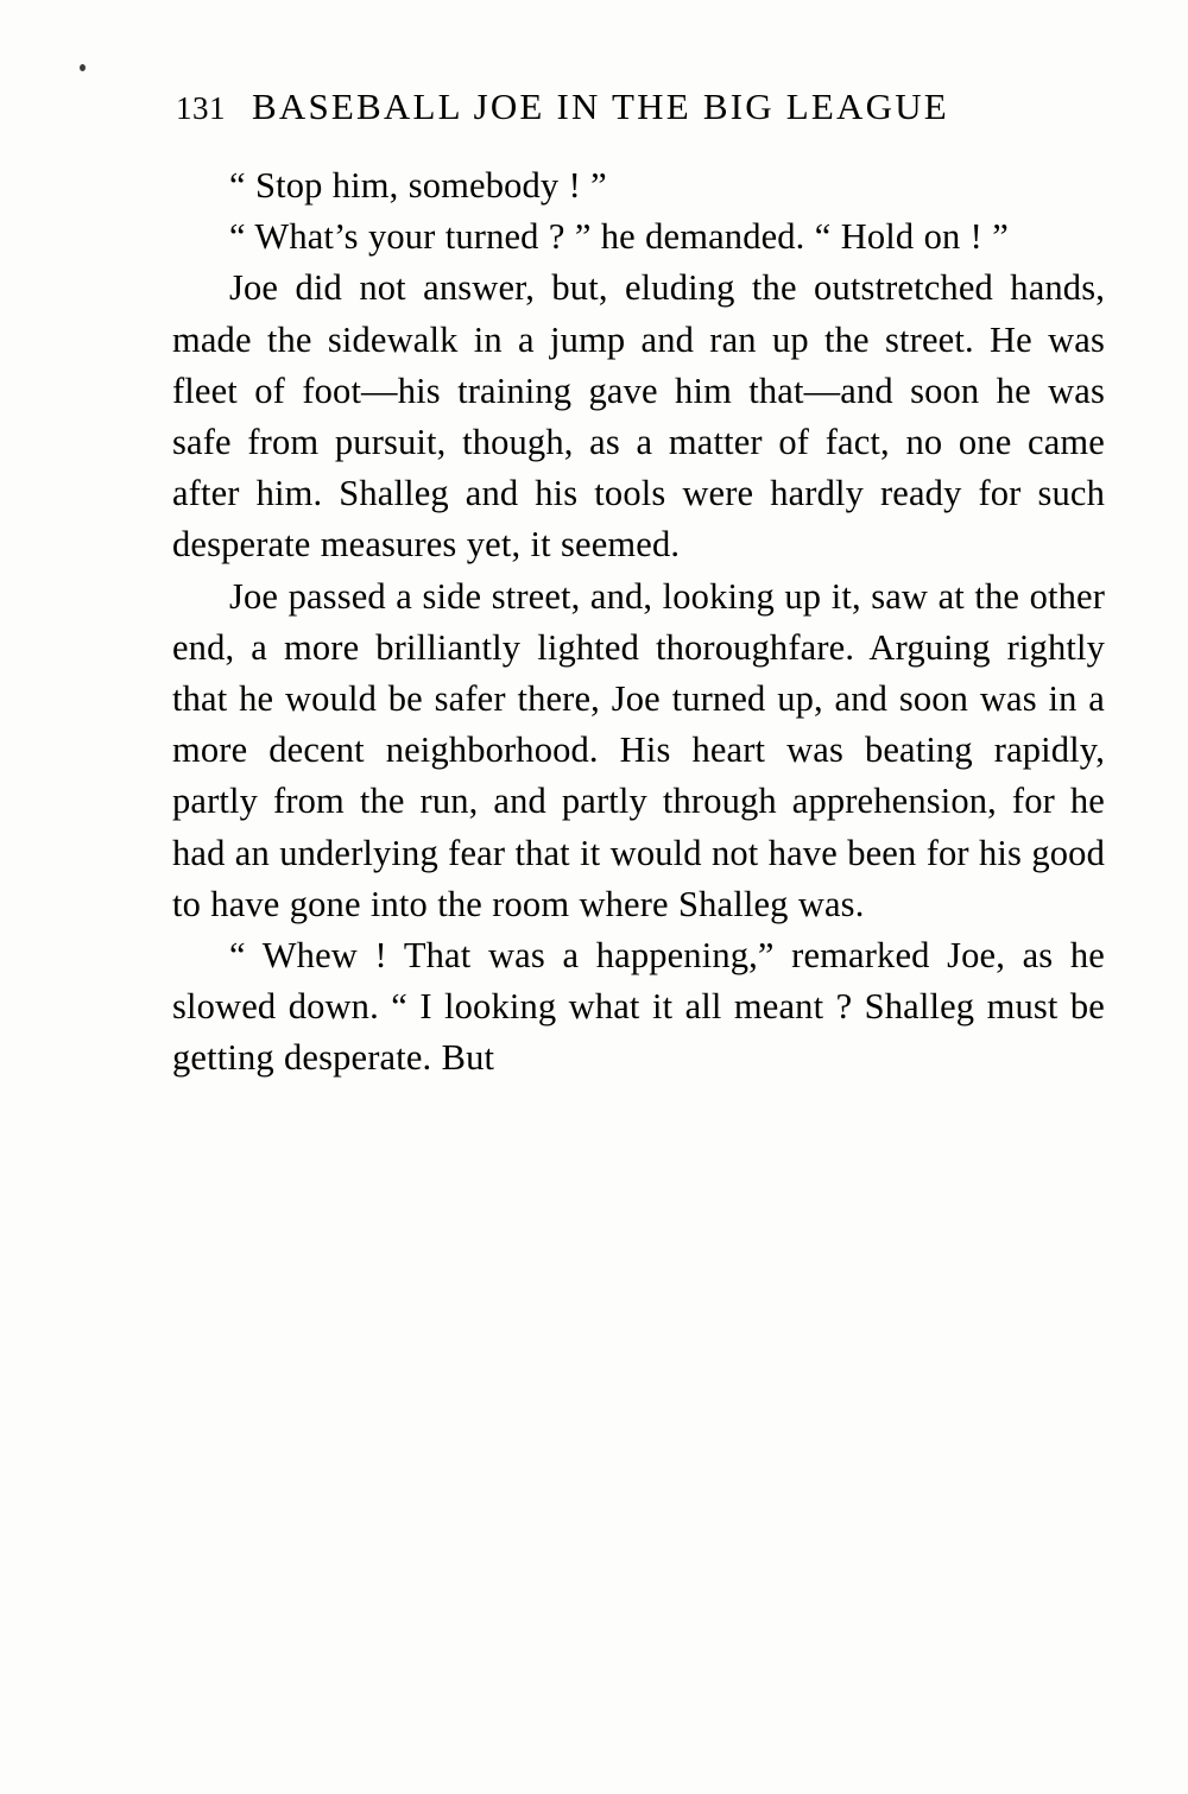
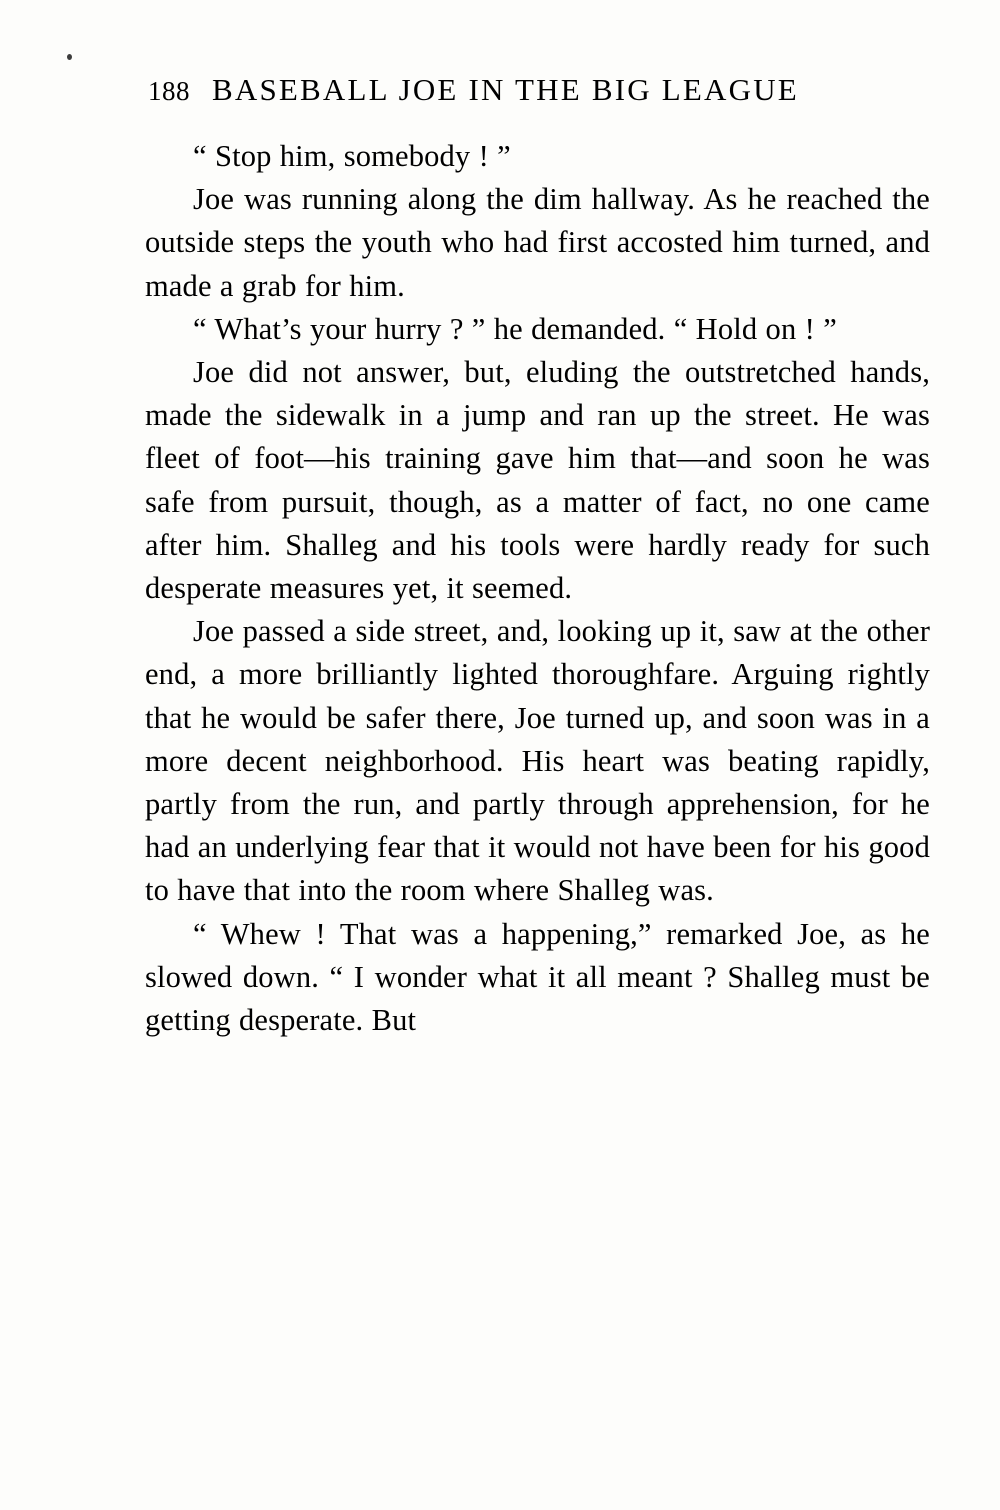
- 131 BASEBALL JOE IN THE BIG LEAGUE
+ 188 BASEBALL JOE IN THE BIG LEAGUE
  “ Stop him, somebody ! ”
+ Joe was running along the dim hallway. As he reached the outside steps the youth who had first accosted him turned, and made a grab for him.
- “ What’s your turned ? ” he demanded. “ Hold on ! ”
+ “ What’s your hurry ? ” he demanded. “ Hold on ! ”
  Joe did not answer, but, eluding the outstretched hands, made the sidewalk in a jump and ran up the street. He was fleet of foot—his training gave him that—and soon he was safe from pursuit, though, as a matter of fact, no one came after him. Shalleg and his tools were hardly ready for such desperate measures yet, it seemed.
- Joe passed a side street, and, looking up it, saw at the other end, a more brilliantly lighted thoroughfare. Arguing rightly that he would be safer there, Joe turned up, and soon was in a more decent neighborhood. His heart was beating rapidly, partly from the run, and partly through apprehension, for he had an underlying fear that it would not have been for his good to have gone into the room where Shalleg was.
+ Joe passed a side street, and, looking up it, saw at the other end, a more brilliantly lighted thoroughfare. Arguing rightly that he would be safer there, Joe turned up, and soon was in a more decent neighborhood. His heart was beating rapidly, partly from the run, and partly through apprehension, for he had an underlying fear that it would not have been for his good to have that into the room where Shalleg was.
- “ Whew ! That was a happening,” remarked Joe, as he slowed down. “ I looking what it all meant ? Shalleg must be getting desperate. But
+ “ Whew ! That was a happening,” remarked Joe, as he slowed down. “ I wonder what it all meant ? Shalleg must be getting desperate. But
